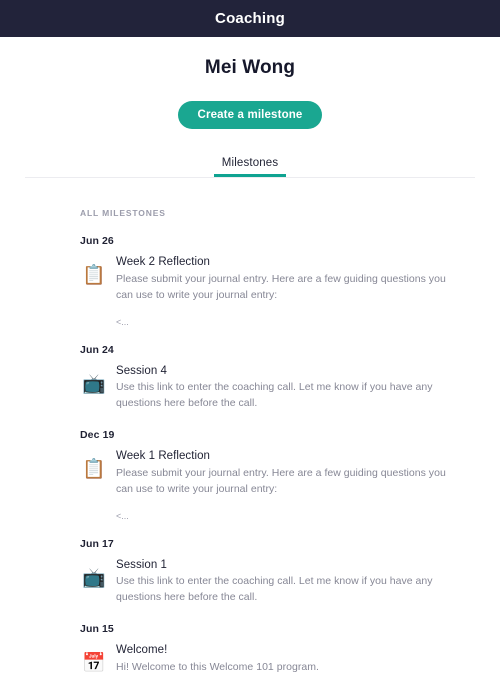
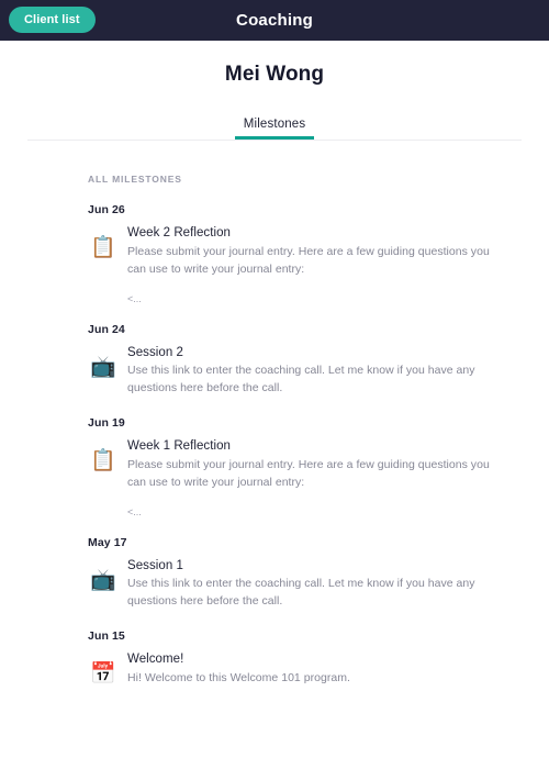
+ Client list
  Coaching
  Mei Wong
- Create a milestone
  Milestones
  ALL MILESTONES
  Jun 26
  📋
  Week 2 Reflection
  Please submit your journal entry. Here are a few guiding questions you can use to write your journal entry:
  <...
  Jun 24
  📺
- Session 4
+ Session 2
  Use this link to enter the coaching call. Let me know if you have any questions here before the call.
- Dec 19
+ Jun 19
  📋
  Week 1 Reflection
  Please submit your journal entry. Here are a few guiding questions you can use to write your journal entry:
  <...
- Jun 17
+ May 17
  📺
  Session 1
  Use this link to enter the coaching call. Let me know if you have any questions here before the call.
  Jun 15
  📅
  Welcome!
  Hi! Welcome to this Welcome 101 program.
